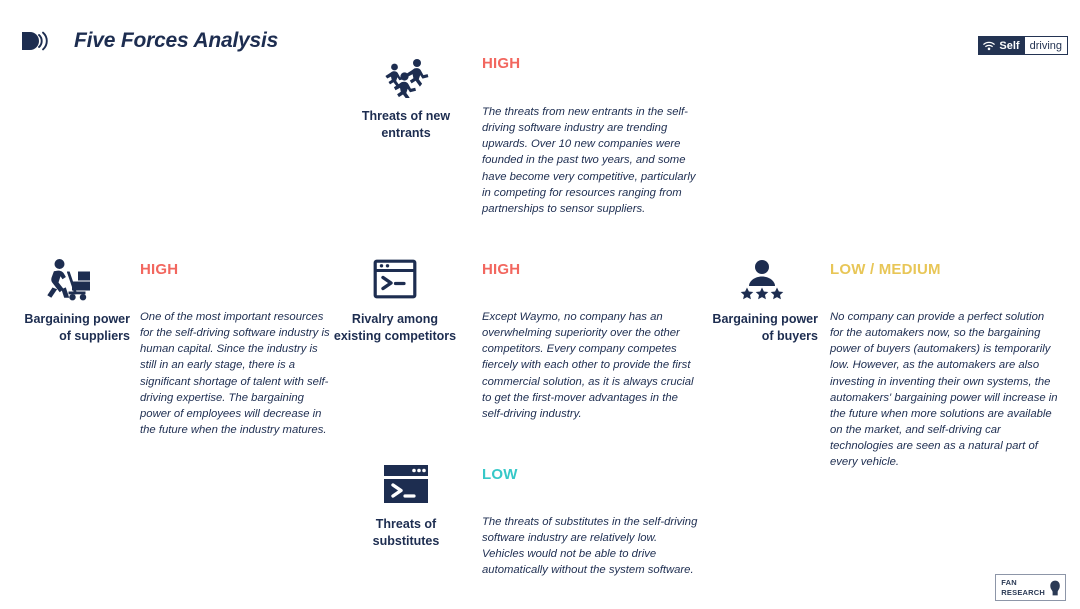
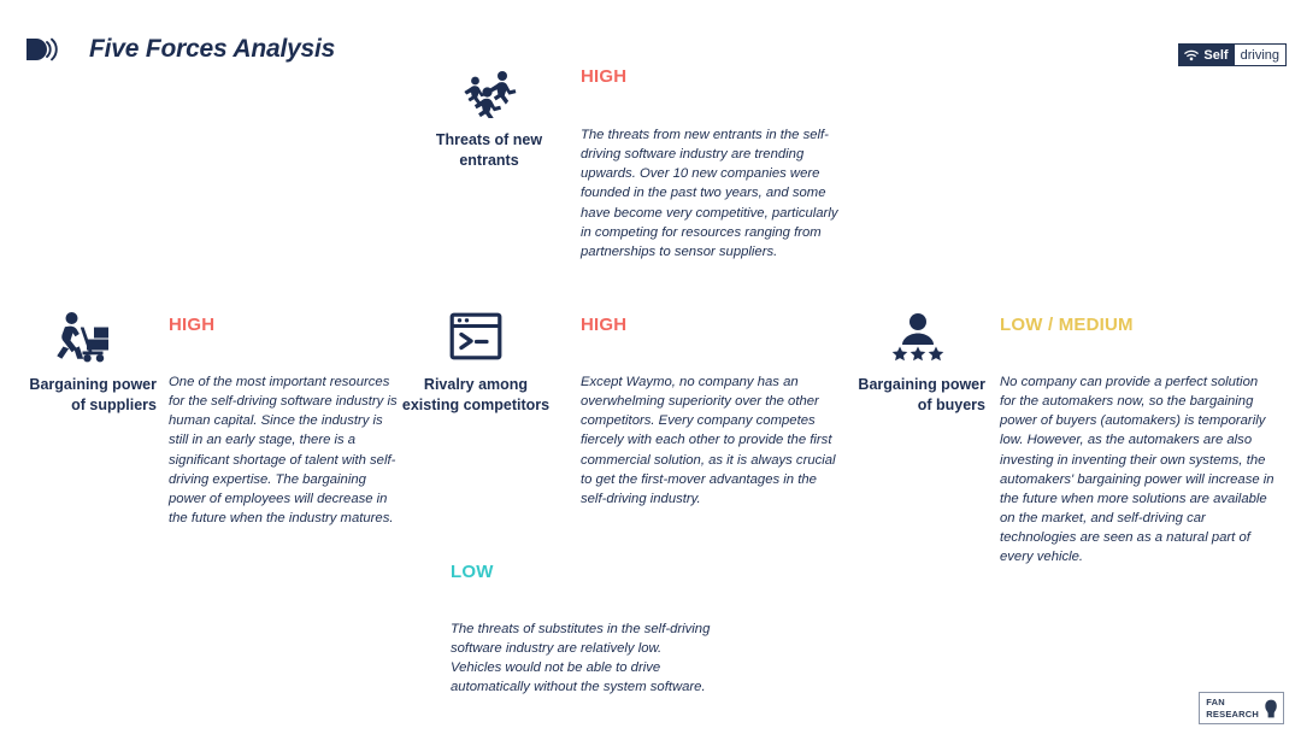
  Five Forces Analysis
  Self
  driving
  Threats of new
  entrants
  HIGH
  The threats from new entrants in the self-driving software industry are trending upwards. Over 10 new companies were founded in the past two years, and some have become very competitive, particularly in competing for resources ranging from partnerships to sensor suppliers.
  Bargaining power
  of suppliers
  HIGH
  One of the most important resources for the self-driving software industry is human capital. Since the industry is still in an early stage, there is a significant shortage of talent with self-driving expertise. The bargaining power of employees will decrease in the future when the industry matures.
  Rivalry among
  existing competitors
  HIGH
  Except Waymo, no company has an overwhelming superiority over the other competitors. Every company competes fiercely with each other to provide the first commercial solution, as it is always crucial to get the first-mover advantages in the self-driving industry.
  Bargaining power
  of buyers
  LOW / MEDIUM
  No company can provide a perfect solution for the automakers now, so the bargaining power of buyers (automakers) is temporarily low. However, as the automakers are also investing in inventing their own systems, the automakers' bargaining power will increase in the future when more solutions are available on the market, and self-driving car technologies are seen as a natural part of every vehicle.
- Threats of
- substitutes
  LOW
  The threats of substitutes in the self-driving software industry are relatively low. Vehicles would not be able to drive automatically without the system software.
  FAN
  RESEARCH
